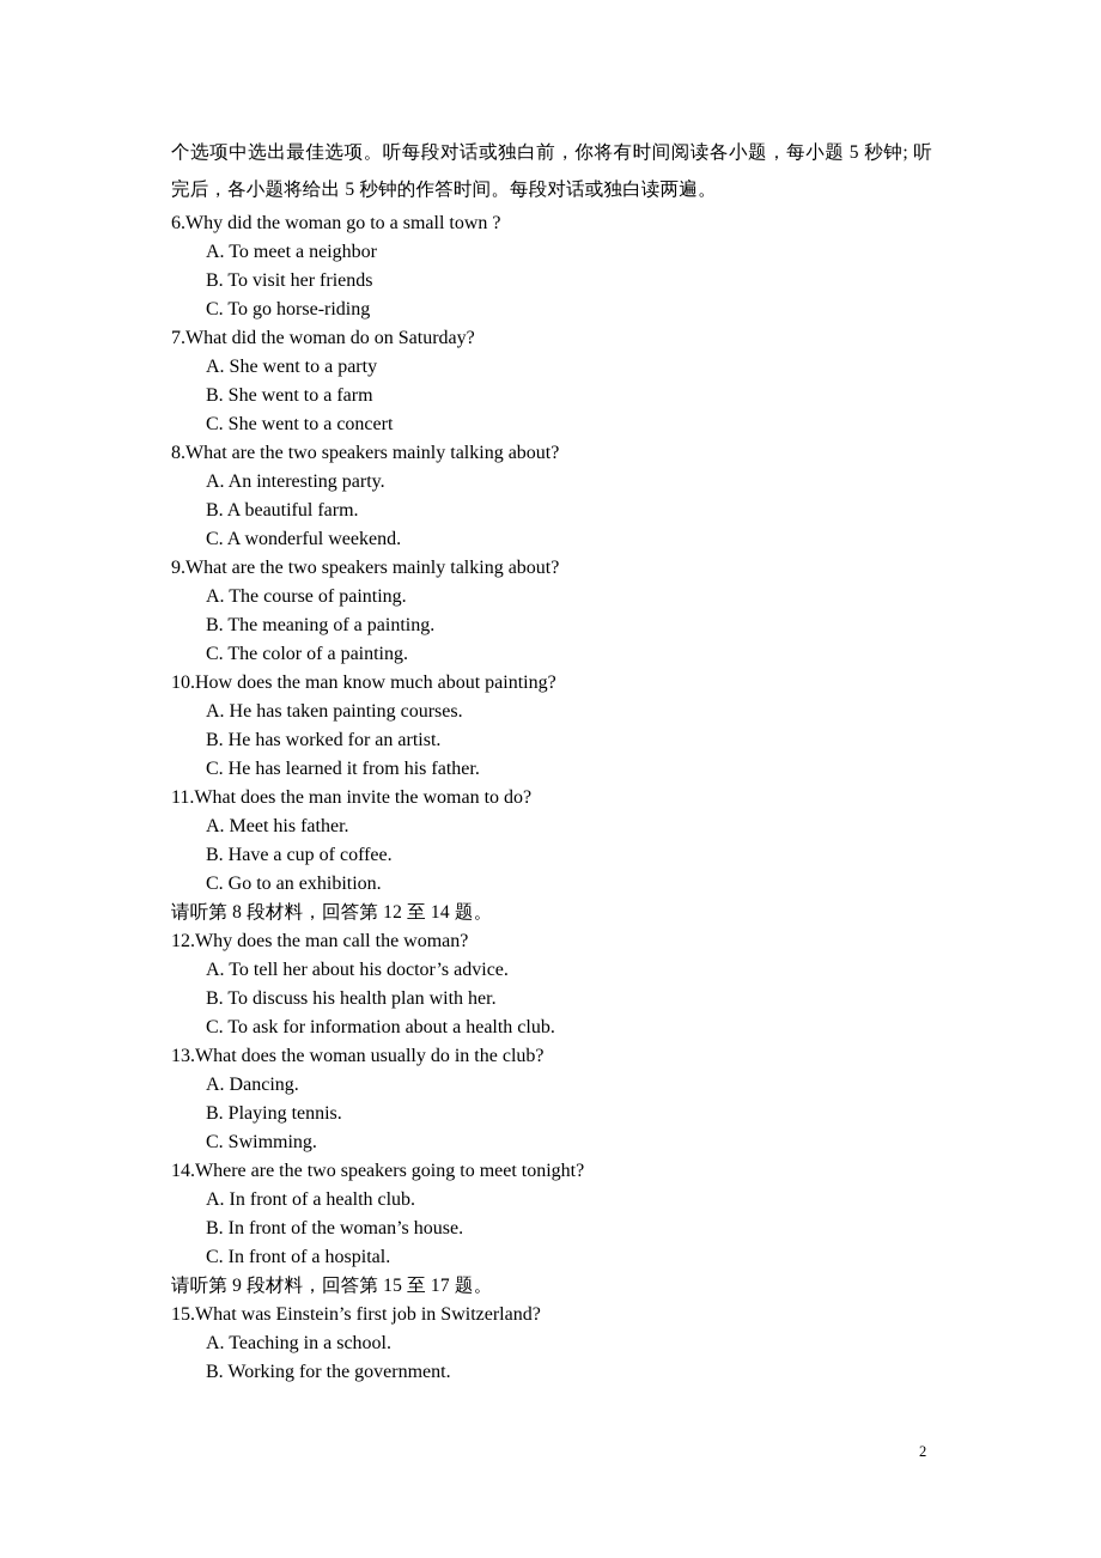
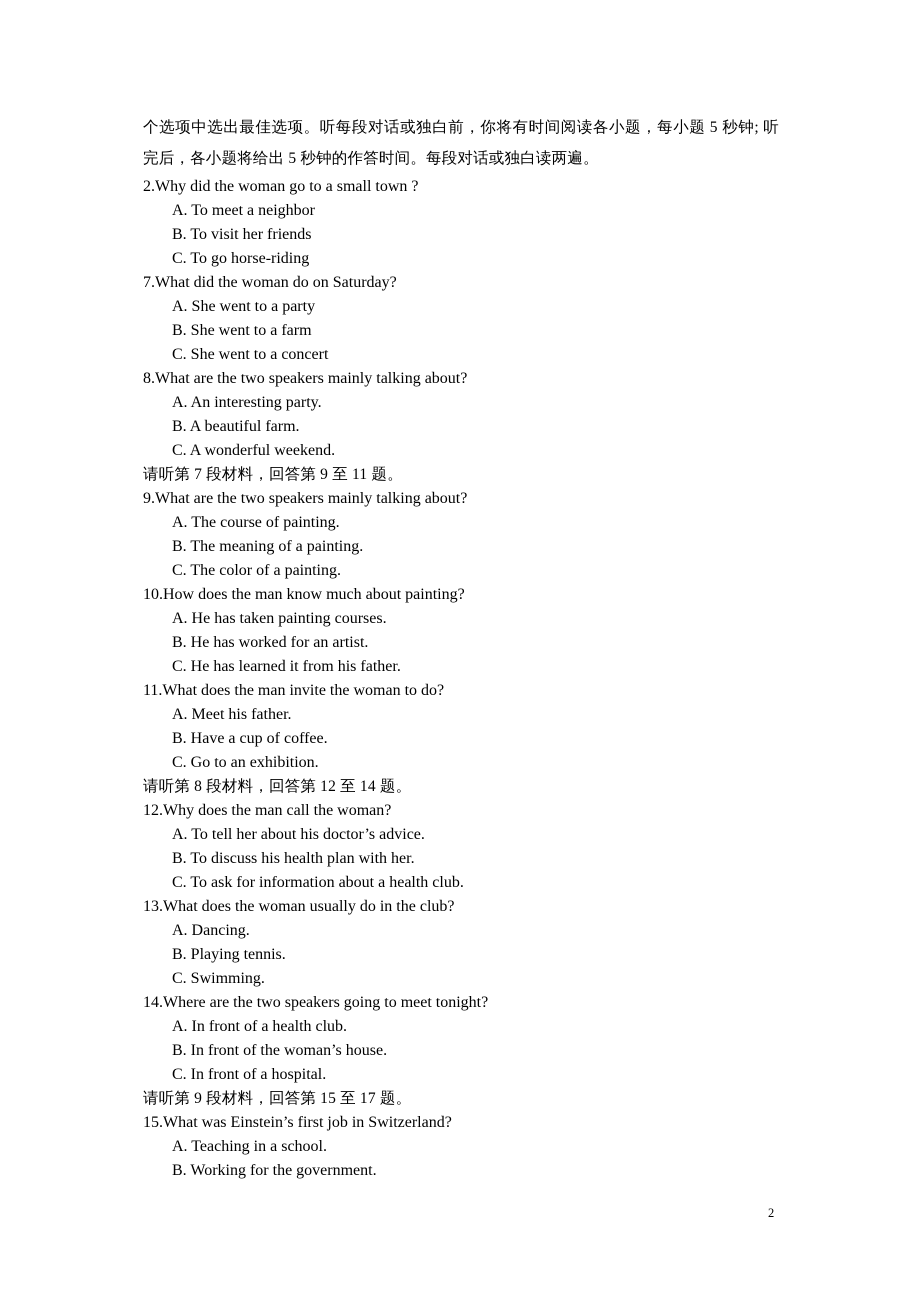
  个选项中选出最佳选项。听每段对话或独白前，你将有时间阅读各小题，每小题 5 秒钟; 听完后，各小题将给出 5 秒钟的作答时间。每段对话或独白读两遍。
- 6.Why did the woman go to a small town ?
+ 2.Why did the woman go to a small town ?
  A. To meet a neighbor
  B. To visit her friends
  C. To go horse-riding
  7.What did the woman do on Saturday?
  A. She went to a party
  B. She went to a farm
  C. She went to a concert
  8.What are the two speakers mainly talking about?
  A. An interesting party.
  B. A beautiful farm.
  C. A wonderful weekend.
+ 请听第 7 段材料，回答第 9 至 11 题。
  9.What are the two speakers mainly talking about?
  A. The course of painting.
  B. The meaning of a painting.
  C. The color of a painting.
  10.How does the man know much about painting?
  A. He has taken painting courses.
  B. He has worked for an artist.
  C. He has learned it from his father.
  11.What does the man invite the woman to do?
  A. Meet his father.
  B. Have a cup of coffee.
  C. Go to an exhibition.
  请听第 8 段材料，回答第 12 至 14 题。
  12.Why does the man call the woman?
  A. To tell her about his doctor’s advice.
  B. To discuss his health plan with her.
  C. To ask for information about a health club.
  13.What does the woman usually do in the club?
  A. Dancing.
  B. Playing tennis.
  C. Swimming.
  14.Where are the two speakers going to meet tonight?
  A. In front of a health club.
  B. In front of the woman’s house.
  C. In front of a hospital.
  请听第 9 段材料，回答第 15 至 17 题。
  15.What was Einstein’s first job in Switzerland?
  A. Teaching in a school.
  B. Working for the government.
  2
